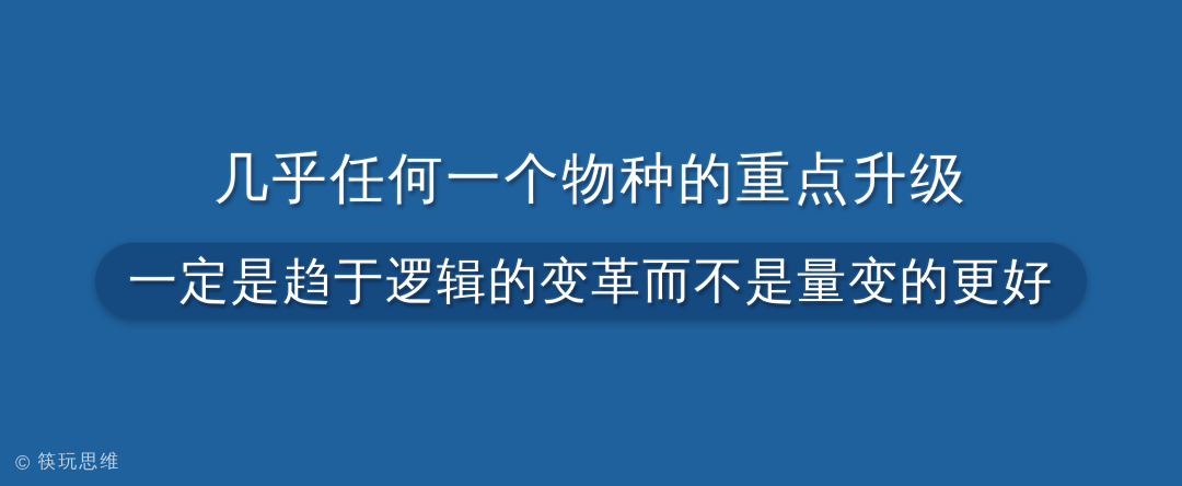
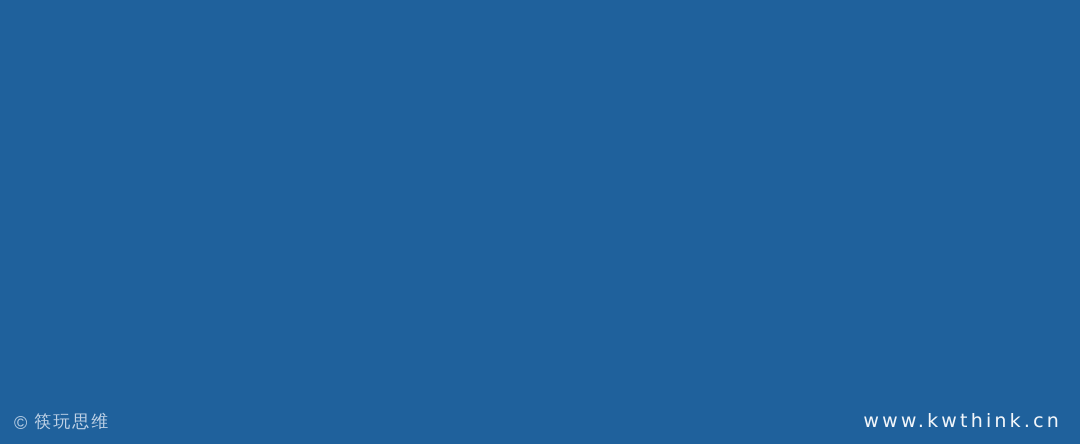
- 几乎任何一个物种的重点升级
- 一定是趋于逻辑的变革而不是量变的更好
  ©
  筷玩思维
+ www.kwthink.cn
